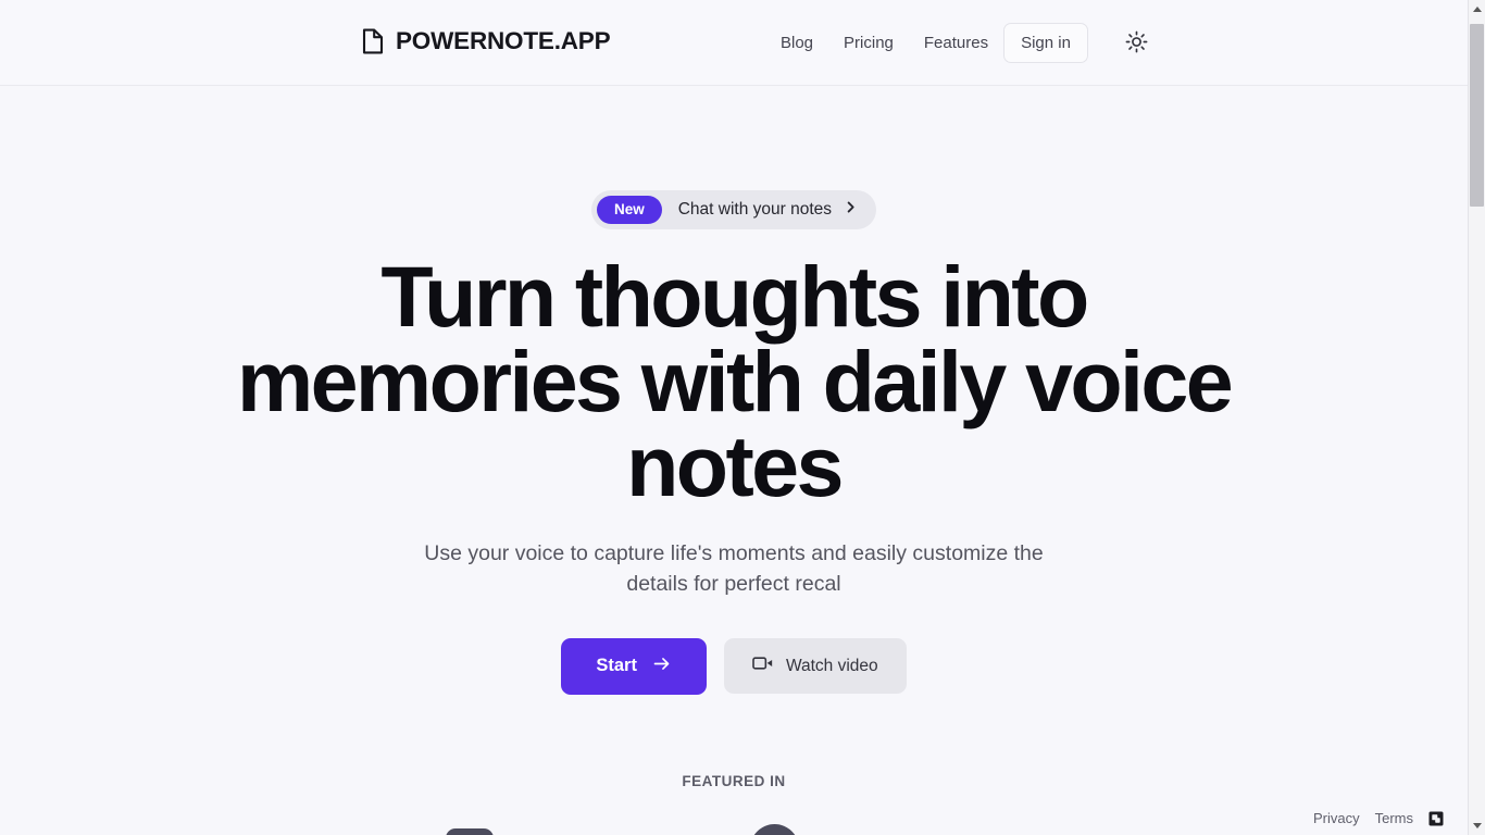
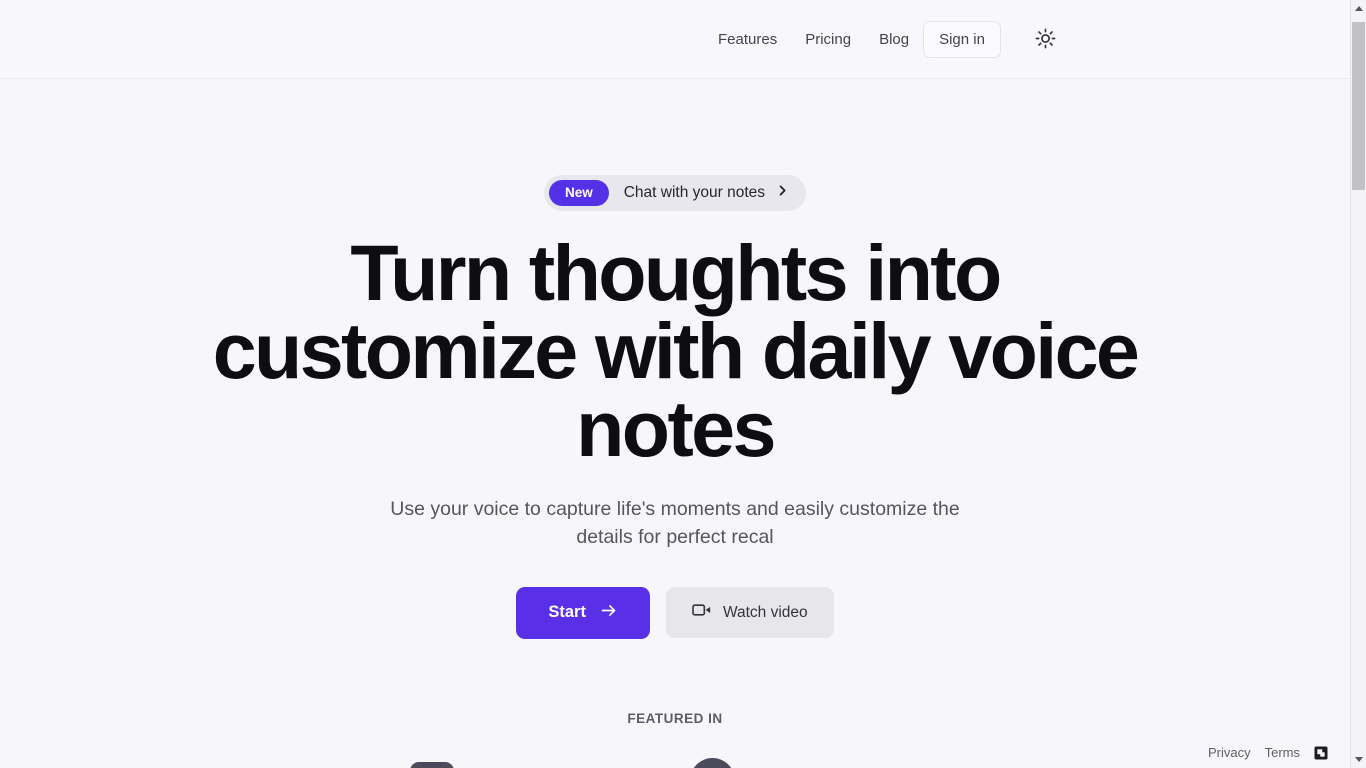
- POWERNOTE.APP
- Blog
+ Features
  Pricing
- Features
+ Blog
  Sign in
  New
  Chat with your notes
- Turn thoughts into memories with daily voice notes
+ Turn thoughts into customize with daily voice notes
  Use your voice to capture life's moments and easily customize the details for perfect recal
  Start
  Watch video
  FEATURED IN
  Privacy
  Terms
